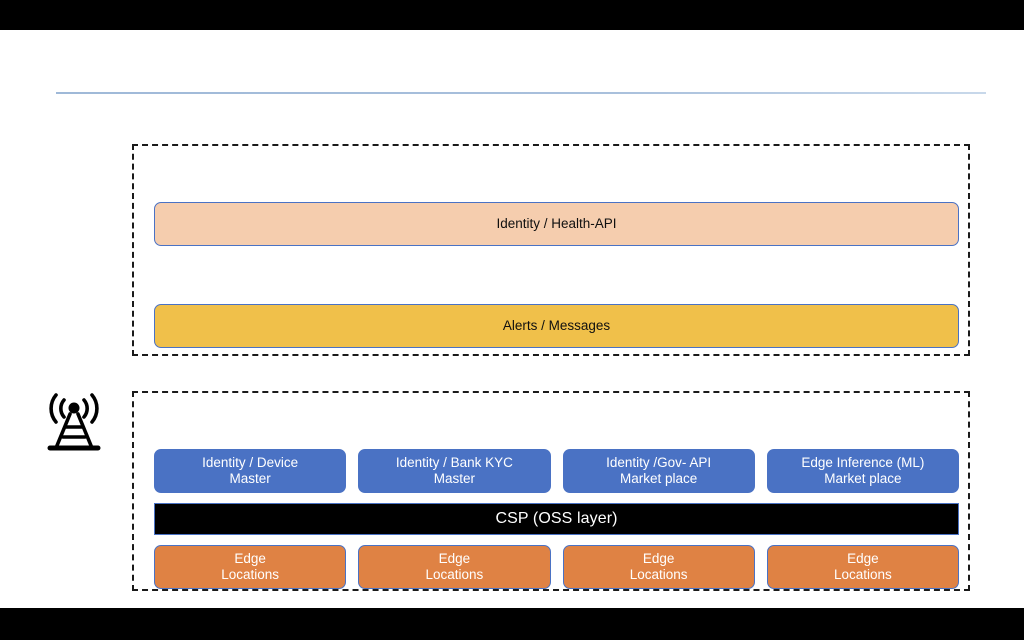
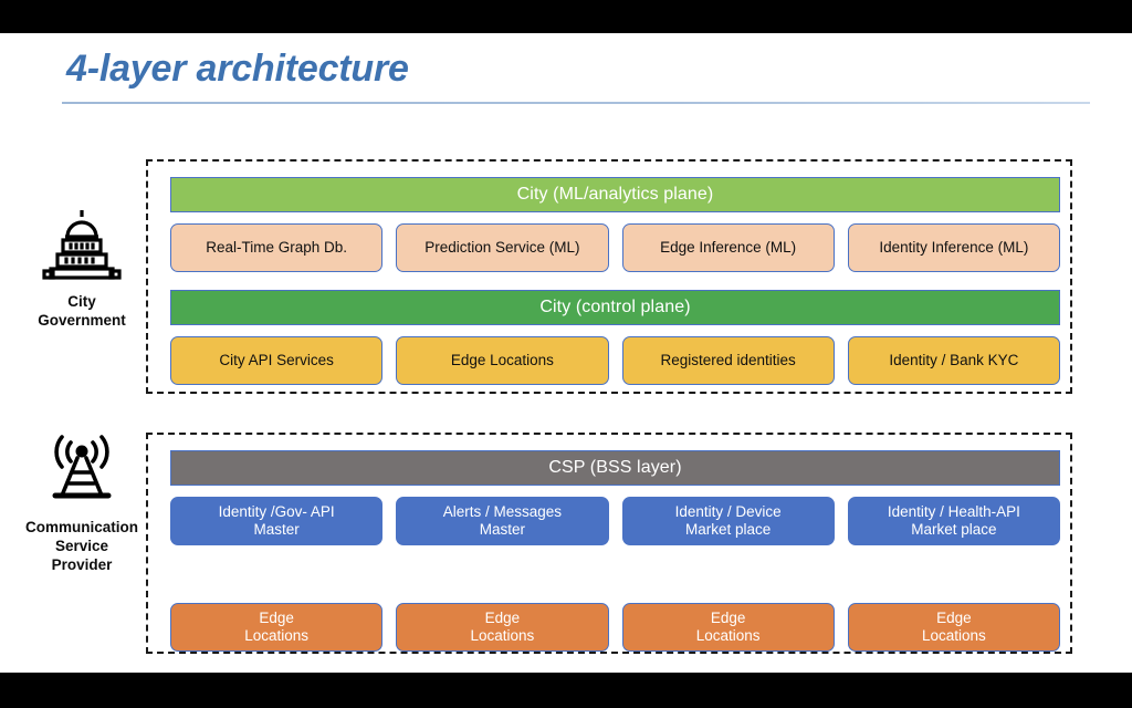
+ 4-layer architecture
+ City
+ Government
+ Communication
+ Service
+ Provider
+ City (ML/analytics plane)
+ Real-Time Graph Db.
+ Prediction Service (ML)
- Identity / Health-API
+ Edge Inference (ML)
+ Identity Inference (ML)
+ City (control plane)
+ City API Services
+ Edge Locations
+ Registered identities
- Alerts / Messages
+ Identity / Bank KYC
+ CSP (BSS layer)
- Identity / Device
+ Identity /Gov- API
  Master
- Identity / Bank KYC
+ Alerts / Messages
  Master
- Identity /Gov- API
+ Identity / Device
  Market place
- Edge Inference (ML)
+ Identity / Health-API
  Market place
- CSP (OSS layer)
  Edge
  Locations
  Edge
  Locations
  Edge
  Locations
  Edge
  Locations
